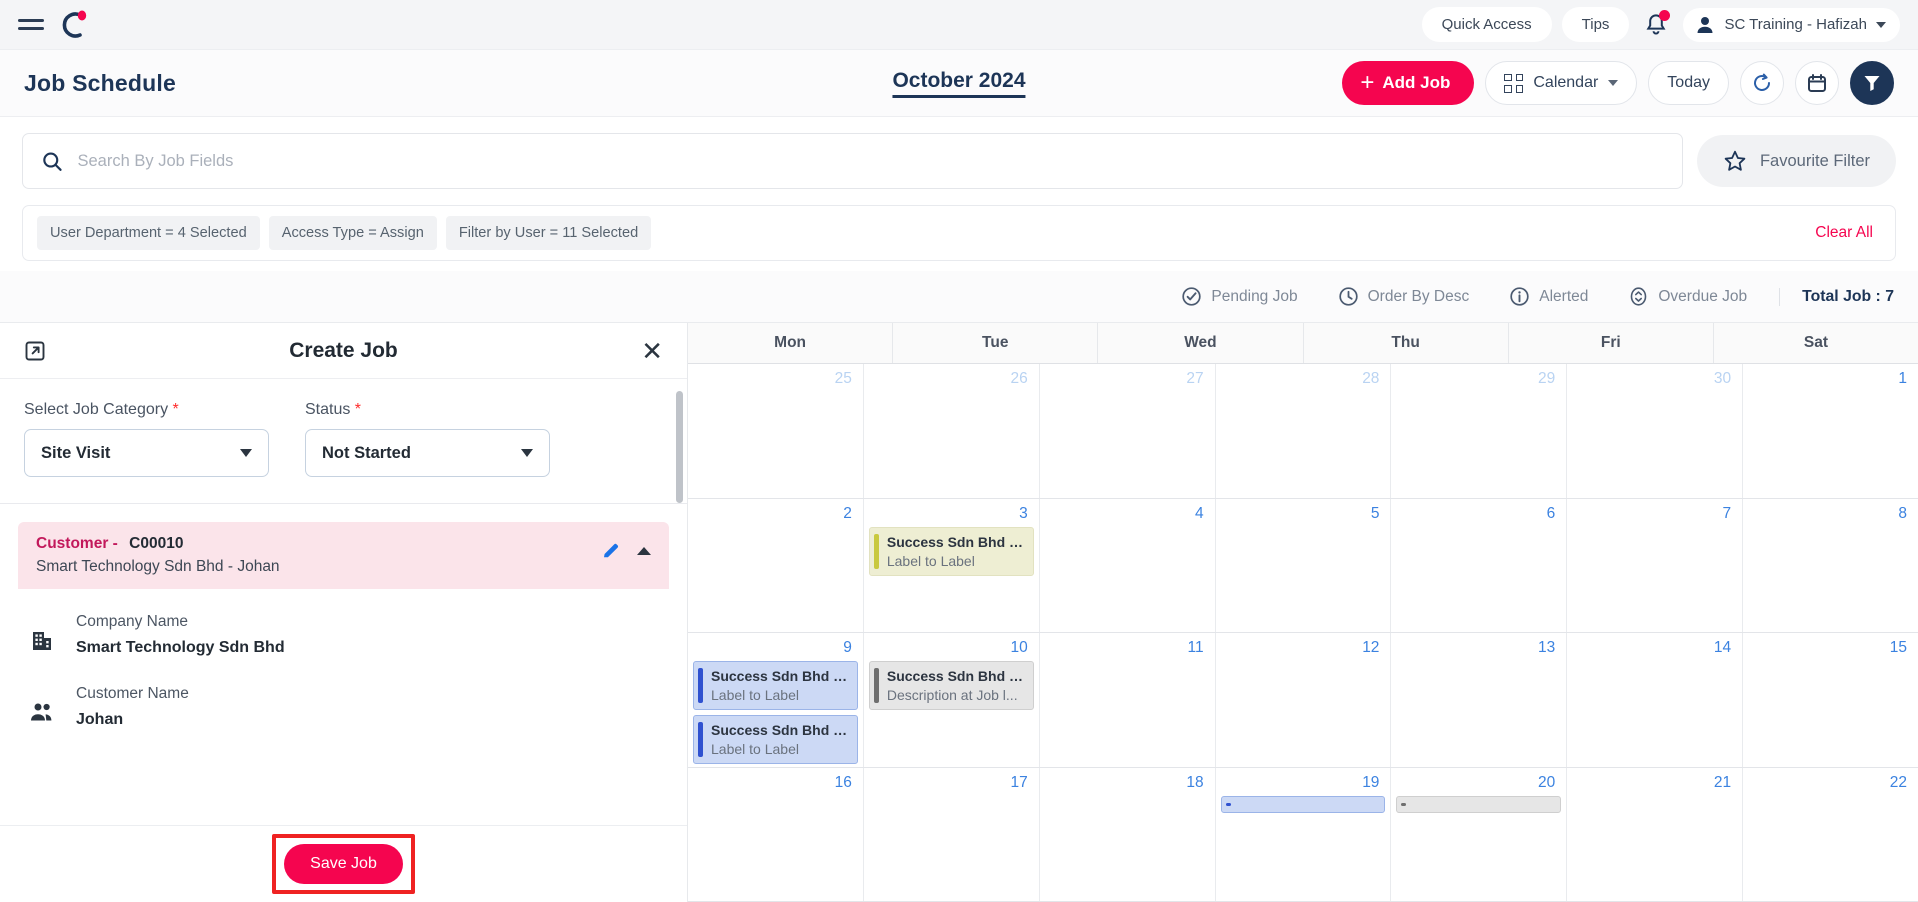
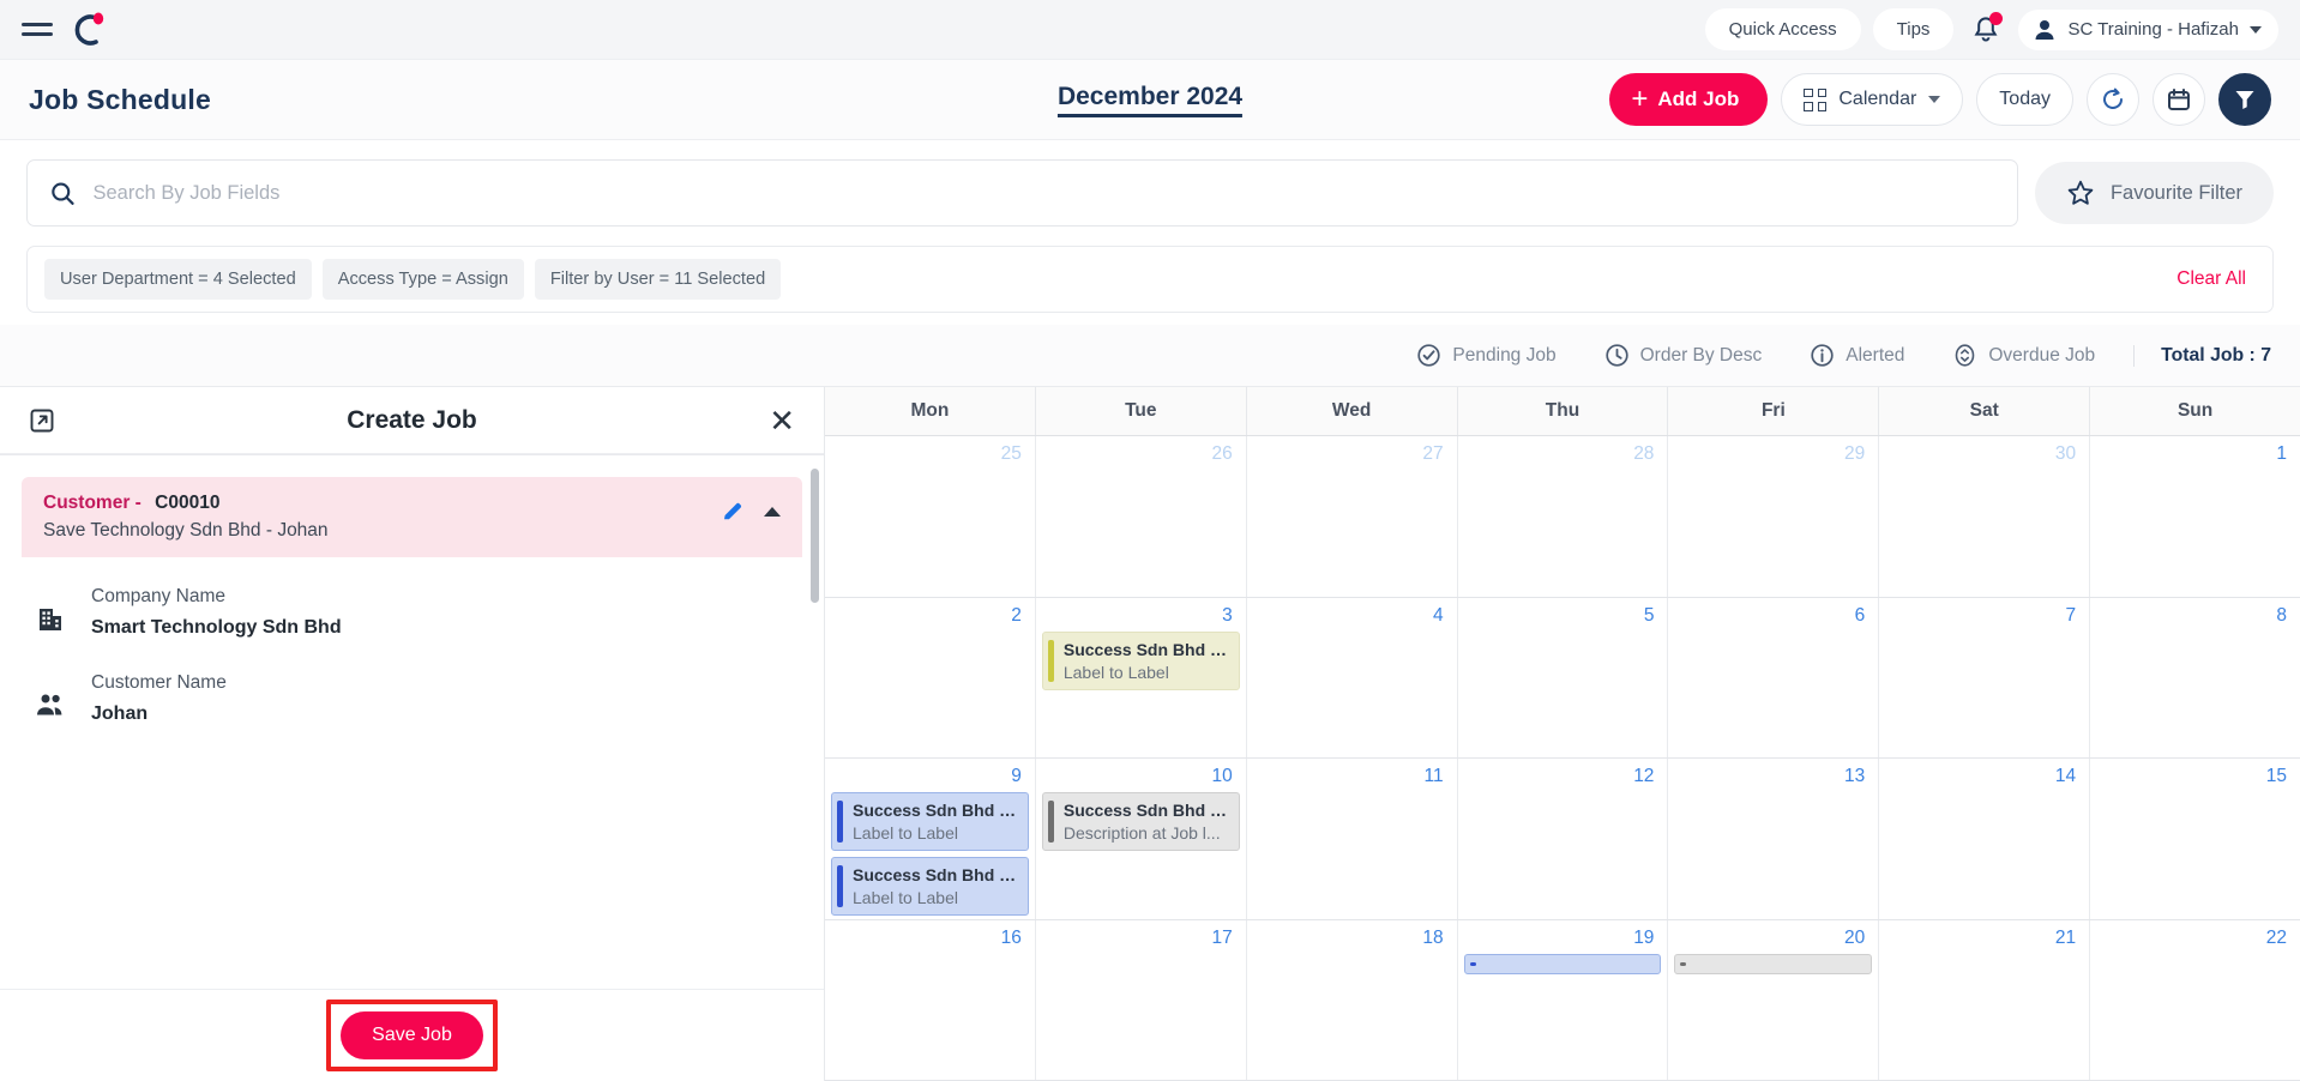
  Quick Access
  Tips
  SC Training - Hafizah
  Job Schedule
- October 2024
+ December 2024
  +
  Add Job
  Calendar
  Today
  Search By Job Fields
  Favourite Filter
  User Department = 4 Selected
  Access Type = Assign
  Filter by User = 11 Selected
  Clear All
  Pending Job
  Order By Desc
  Alerted
  Overdue Job
  Total Job : 7
  Create Job
  ✕
- Select Job Category *
- Site Visit
- Status *
- Not Started
  Customer - C00010
- Smart Technology Sdn Bhd - Johan
+ Save Technology Sdn Bhd - Johan
  Company Name
  Smart Technology Sdn Bhd
  Customer Name
  Johan
  Save Job
  Mon
  Tue
  Wed
  Thu
  Fri
  Sat
+ Sun
  25
  26
  27
  28
  29
  30
  1
  2
  3
  Success Sdn Bhd - J
  Label to Label
  4
  5
  6
  7
  8
  9
  Success Sdn Bhd - J
  Label to Label
  Success Sdn Bhd - J
  Label to Label
  10
  Success Sdn Bhd - J
  Description at Job l...
  11
  12
  13
  14
  15
  16
  17
  18
  19
  20
  21
  22
